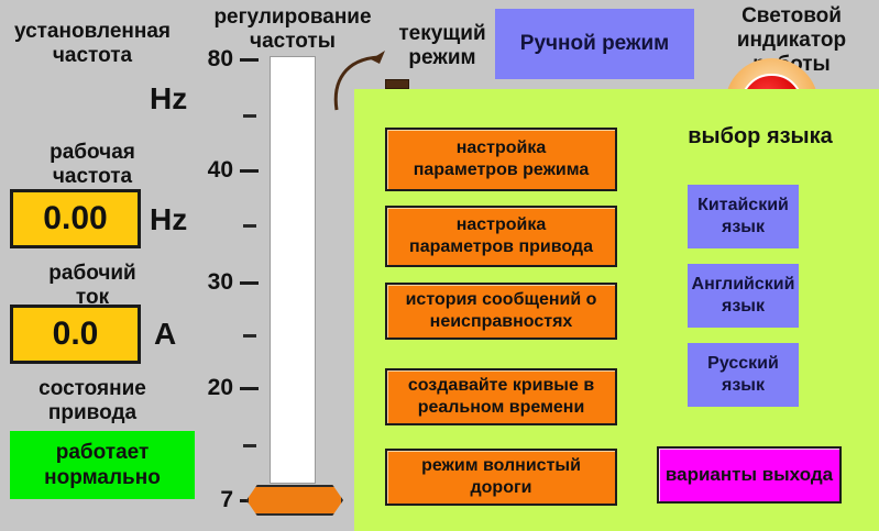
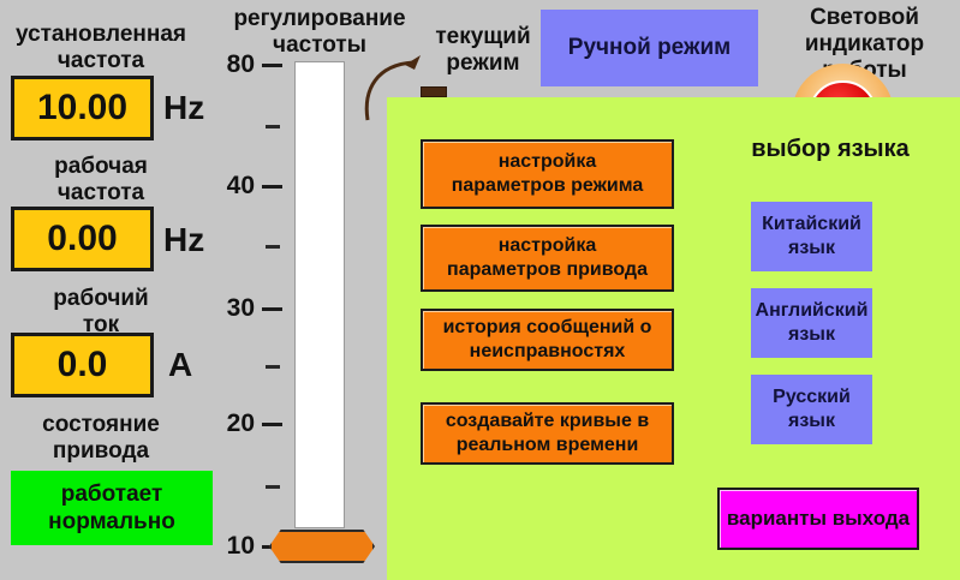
  установленная
  частота
+ 10.00
  Hz
  рабочая
  частота
  0.00
  Hz
  рабочий
  ток
  0.0
  A
  состояние
  привода
  работает
  нормально
  регулирование
  частоты
  80
  40
  30
  20
- 7
+ 10
  текущий
  режим
  Ручной режим
  Световой
  индикатор ты
  настройка
  параметров режима
  настройка
  параметров привода
  история сообщений о
  неисправностях
  создавайте кривые в
  реальном времени
- режим волнистый
- дороги
  выбор языка
  Китайский
  язык
  Английский
  язык
  Русский
  язык
  варианты выхода
